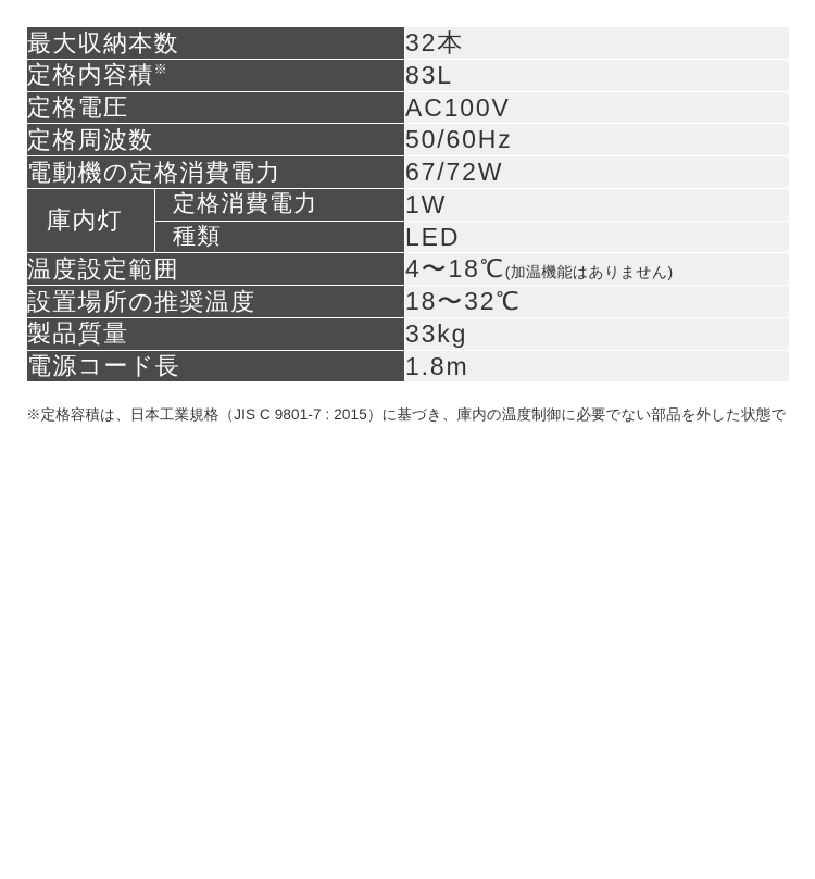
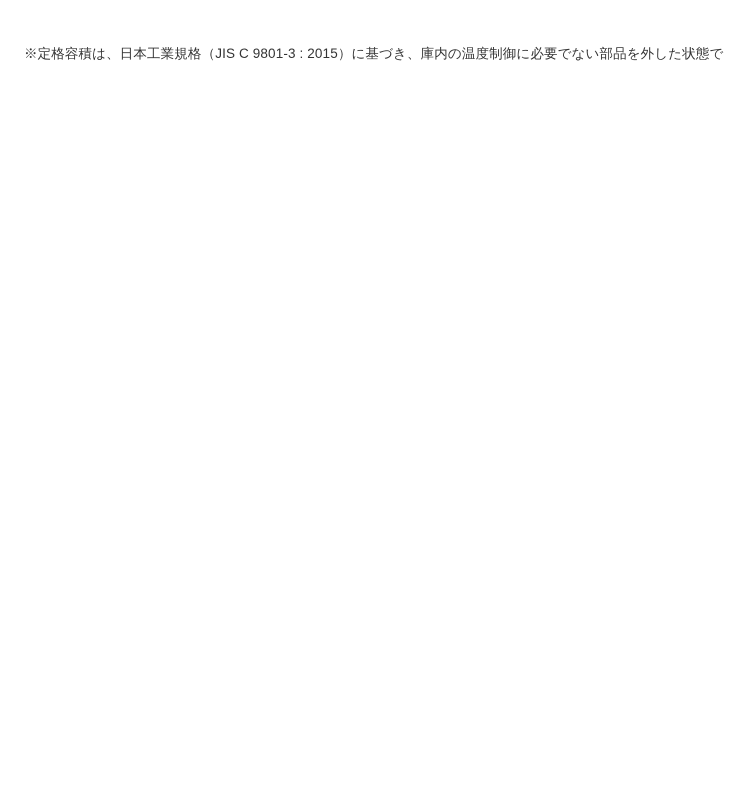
- 最大収納本数	32本
- 定格内容積※	83L
- 定格電圧	AC100V
- 定格周波数	50/60Hz
- 電動機の定格消費電力	67/72W
- 庫内灯	定格消費電力	1W
- 種類	LED
- 温度設定範囲	4〜18℃(加温機能はありません)
- 設置場所の推奨温度	18〜32℃
- 製品質量	33kg
- 電源コード長	1.8m
- ※定格容積は、日本工業規格（JIS C 9801-7 : 2015）に基づき、庫内の温度制御に必要でない部品を外した状態で
+ ※定格容積は、日本工業規格（JIS C 9801-3 : 2015）に基づき、庫内の温度制御に必要でない部品を外した状態で
